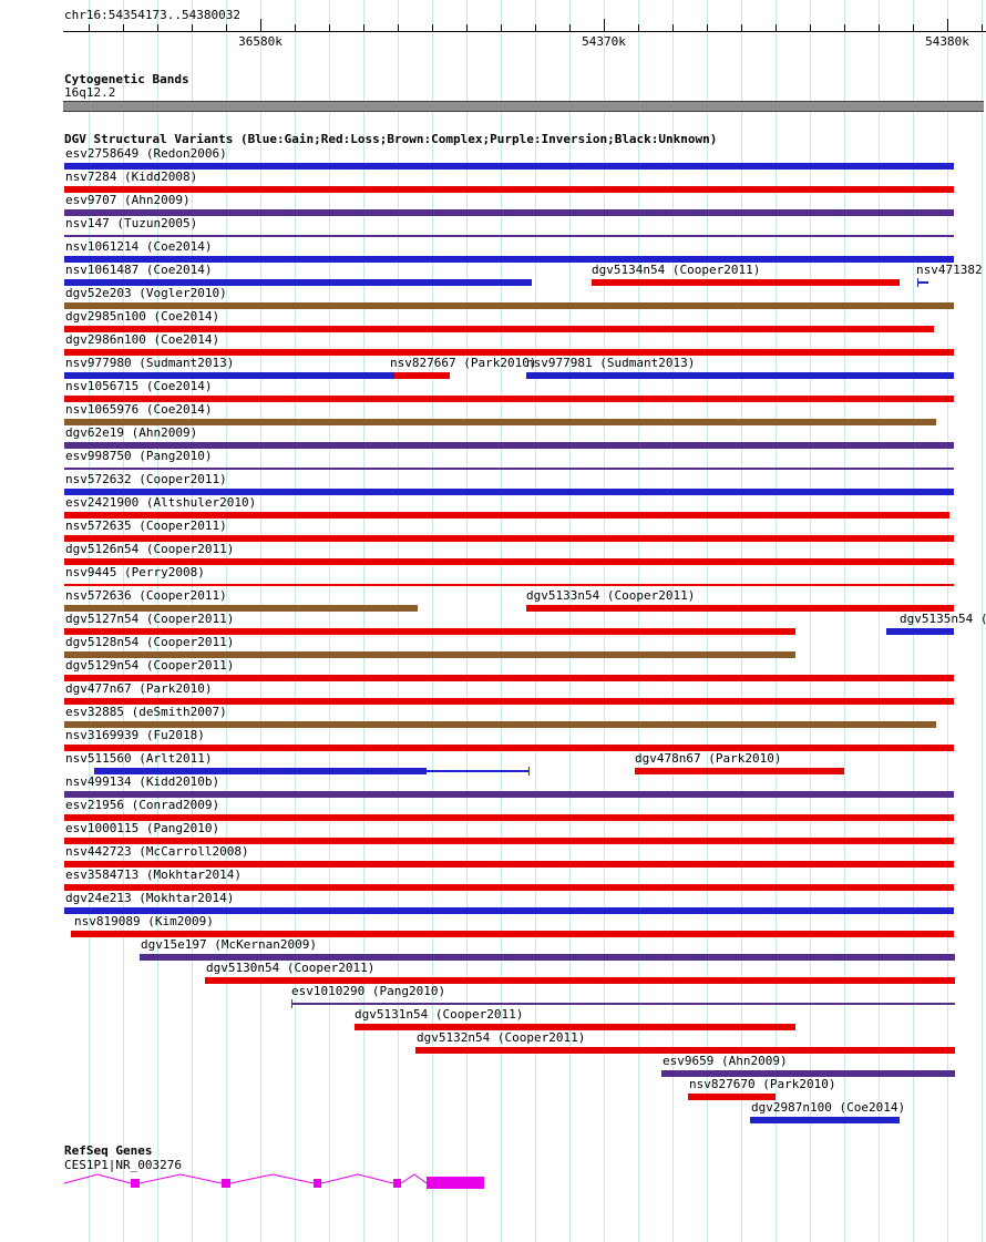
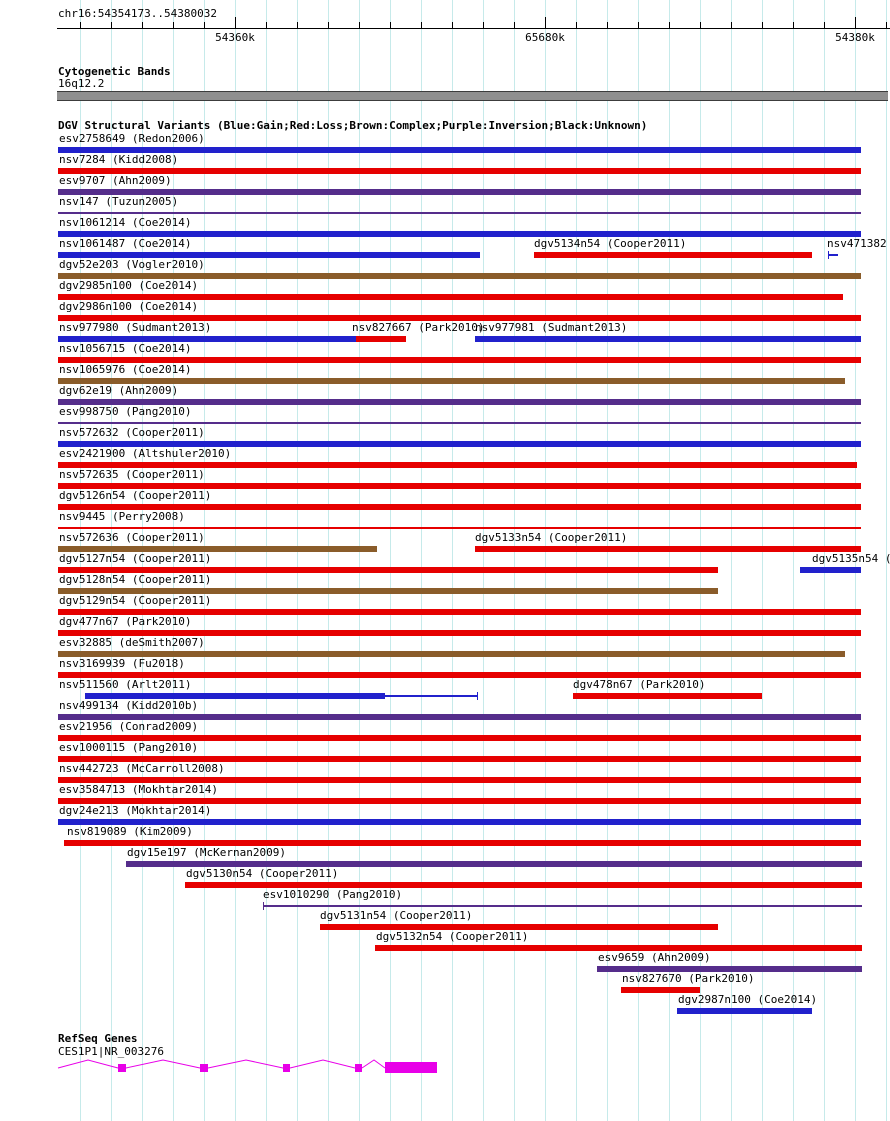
  chr16:54354173..54380032
- 36580k
+ 54360k
- 54370k
+ 65680k
  54380k
  Cytogenetic Bands
  16q12.2
  DGV Structural Variants (Blue:Gain;Red:Loss;Brown:Complex;Purple:Inversion;Black:Unknown)
  esv2758649 (Redon2006)
  nsv7284 (Kidd2008)
  esv9707 (Ahn2009)
  nsv147 (Tuzun2005)
  nsv1061214 (Coe2014)
  nsv1061487 (Coe2014)
  dgv5134n54 (Cooper2011)
  nsv471382
  dgv52e203 (Vogler2010)
  dgv2985n100 (Coe2014)
  dgv2986n100 (Coe2014)
  nsv977980 (Sudmant2013)
  nsv827667 (Park2010)
  nsv977981 (Sudmant2013)
  nsv1056715 (Coe2014)
  nsv1065976 (Coe2014)
  dgv62e19 (Ahn2009)
  esv998750 (Pang2010)
  nsv572632 (Cooper2011)
  esv2421900 (Altshuler2010)
  nsv572635 (Cooper2011)
  dgv5126n54 (Cooper2011)
  nsv9445 (Perry2008)
  nsv572636 (Cooper2011)
  dgv5133n54 (Cooper2011)
  dgv5127n54 (Cooper2011)
  dgv5135n54 (
  dgv5128n54 (Cooper2011)
  dgv5129n54 (Cooper2011)
  dgv477n67 (Park2010)
  esv32885 (deSmith2007)
  nsv3169939 (Fu2018)
  nsv511560 (Arlt2011)
  dgv478n67 (Park2010)
  nsv499134 (Kidd2010b)
  esv21956 (Conrad2009)
  esv1000115 (Pang2010)
  nsv442723 (McCarroll2008)
  esv3584713 (Mokhtar2014)
  dgv24e213 (Mokhtar2014)
  nsv819089 (Kim2009)
  dgv15e197 (McKernan2009)
  dgv5130n54 (Cooper2011)
  esv1010290 (Pang2010)
  dgv5131n54 (Cooper2011)
  dgv5132n54 (Cooper2011)
  esv9659 (Ahn2009)
  nsv827670 (Park2010)
  dgv2987n100 (Coe2014)
  RefSeq Genes
  CES1P1|NR_003276
